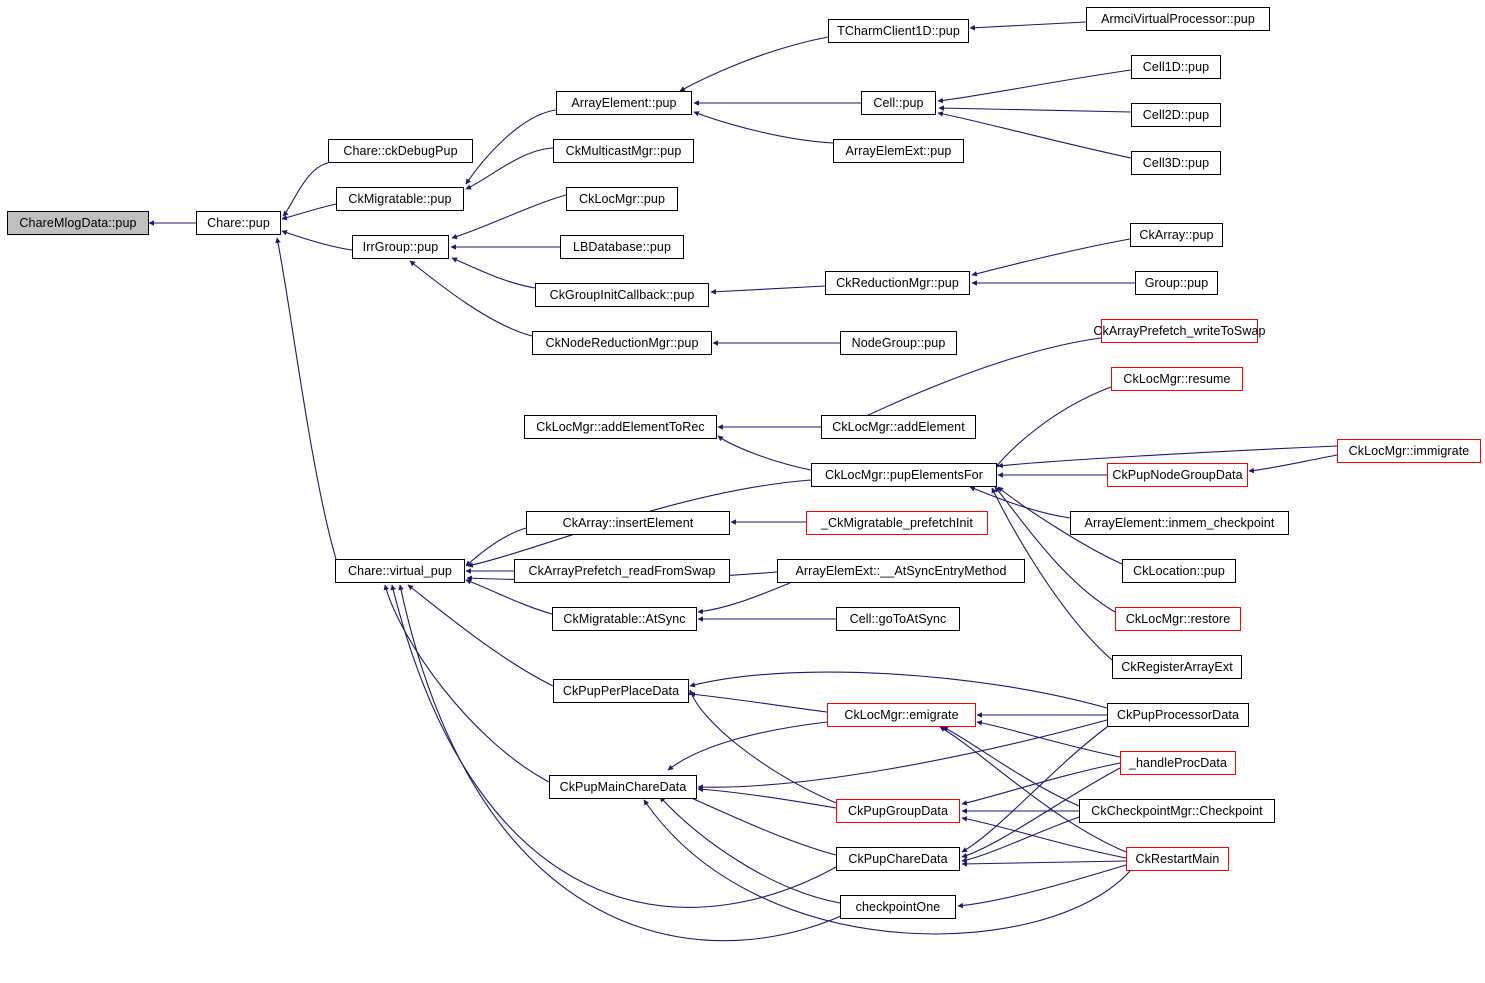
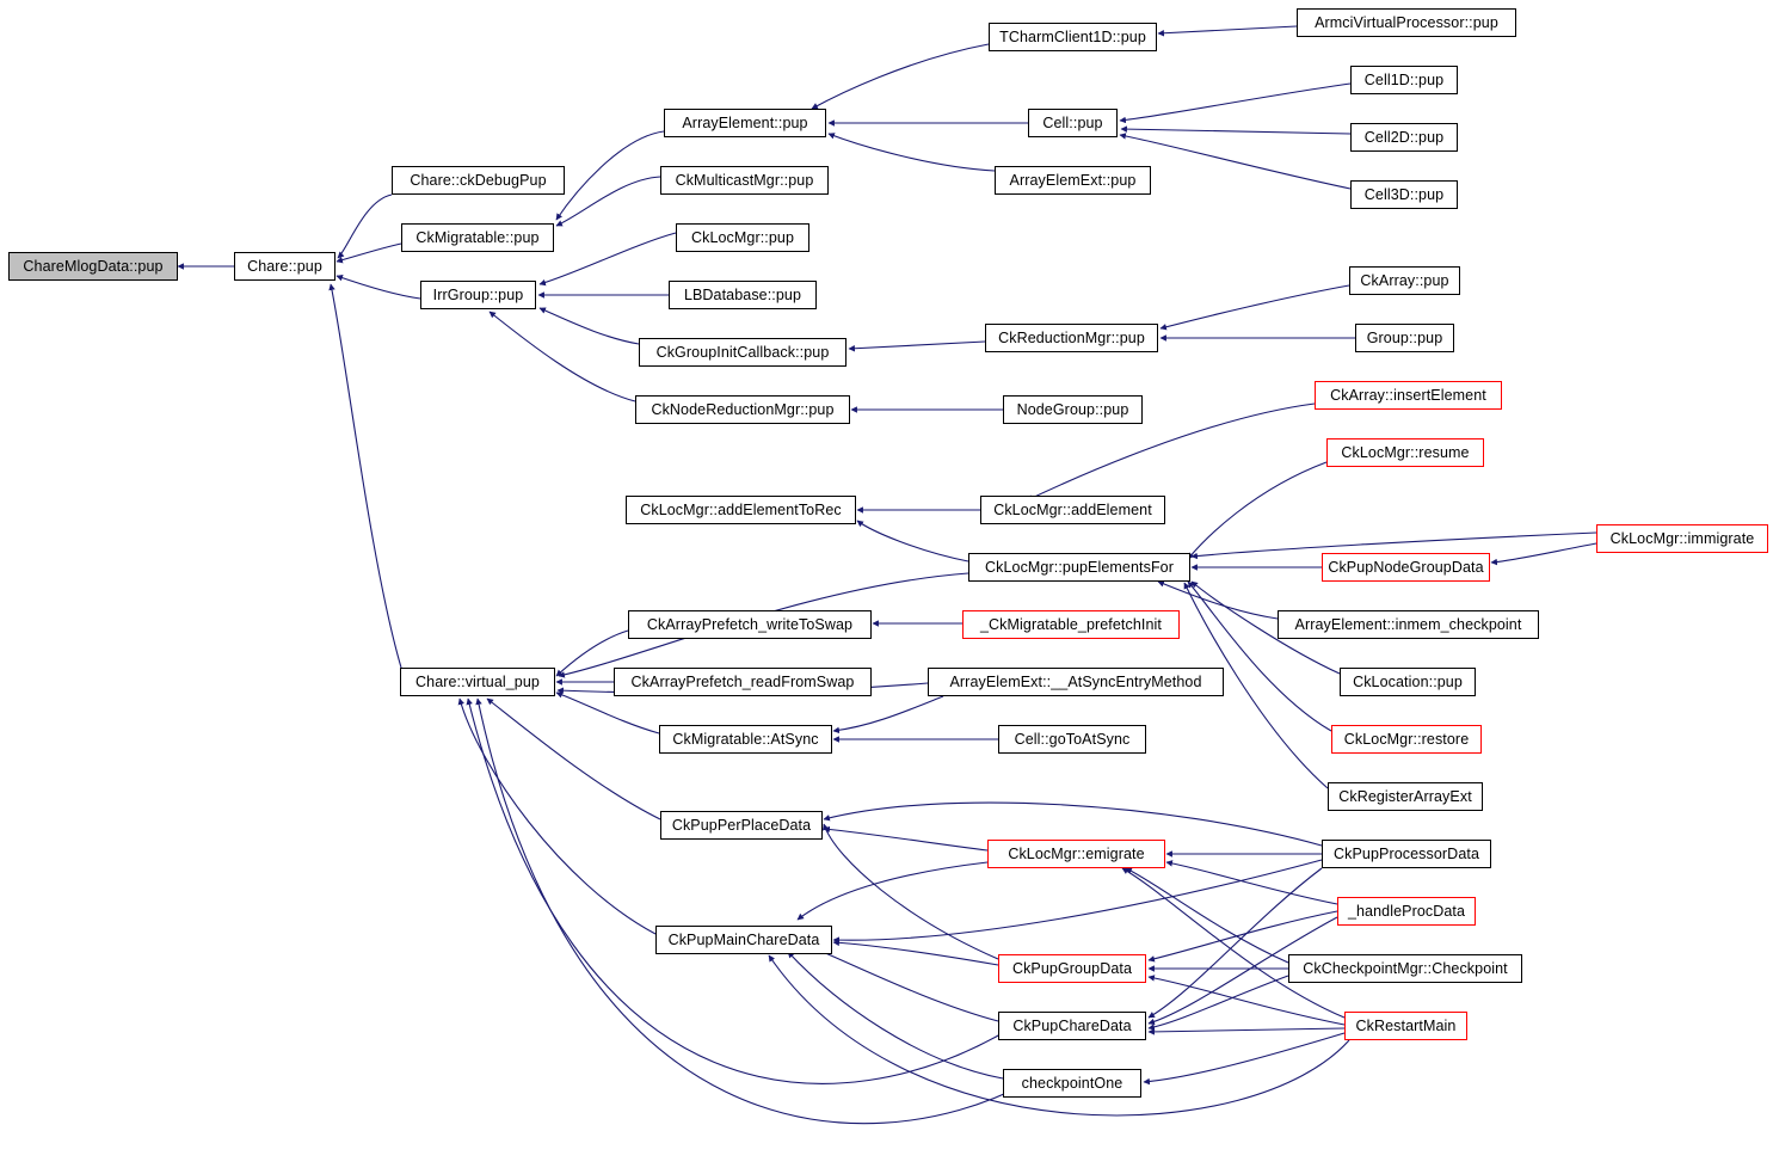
  ChareMlogData::pup
  Chare::pup
  Chare::ckDebugPup
  CkMigratable::pup
  IrrGroup::pup
  ArrayElement::pup
  CkMulticastMgr::pup
  CkLocMgr::pup
  LBDatabase::pup
  CkGroupInitCallback::pup
  CkNodeReductionMgr::pup
  TCharmClient1D::pup
  Cell::pup
  ArrayElemExt::pup
  CkReductionMgr::pup
  NodeGroup::pup
  ArmciVirtualProcessor::pup
  Cell1D::pup
  Cell2D::pup
  Cell3D::pup
  CkArray::pup
  Group::pup
- CkArrayPrefetch_writeToSwap
+ CkArray::insertElement
  CkLocMgr::resume
  CkLocMgr::addElementToRec
  CkLocMgr::addElement
  CkLocMgr::pupElementsFor
  CkPupNodeGroupData
  CkLocMgr::immigrate
- CkArray::insertElement
+ CkArrayPrefetch_writeToSwap
  _CkMigratable_prefetchInit
  ArrayElement::inmem_checkpoint
  Chare::virtual_pup
  CkArrayPrefetch_readFromSwap
  ArrayElemExt::__AtSyncEntryMethod
  CkLocation::pup
  CkMigratable::AtSync
  Cell::goToAtSync
  CkLocMgr::restore
  CkRegisterArrayExt
  CkPupPerPlaceData
  CkLocMgr::emigrate
  CkPupProcessorData
  _handleProcData
  CkPupMainChareData
  CkPupGroupData
  CkCheckpointMgr::Checkpoint
  CkPupChareData
  CkRestartMain
  checkpointOne
